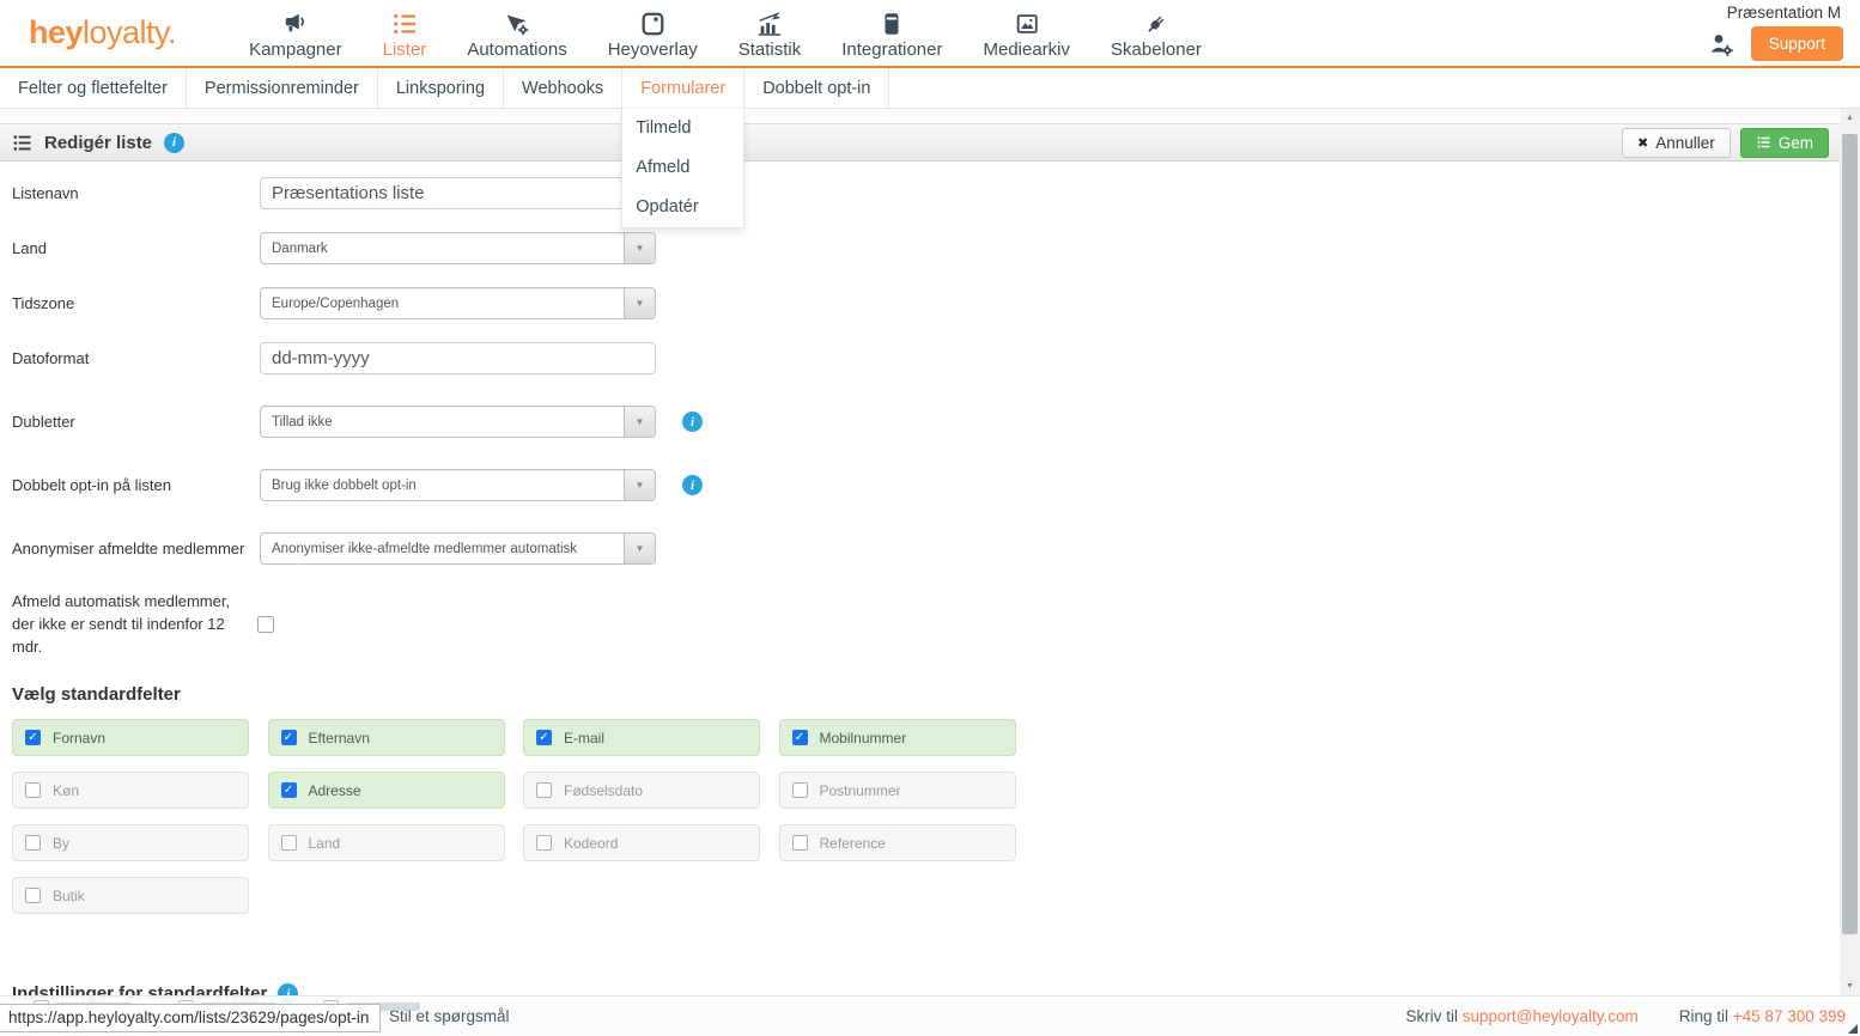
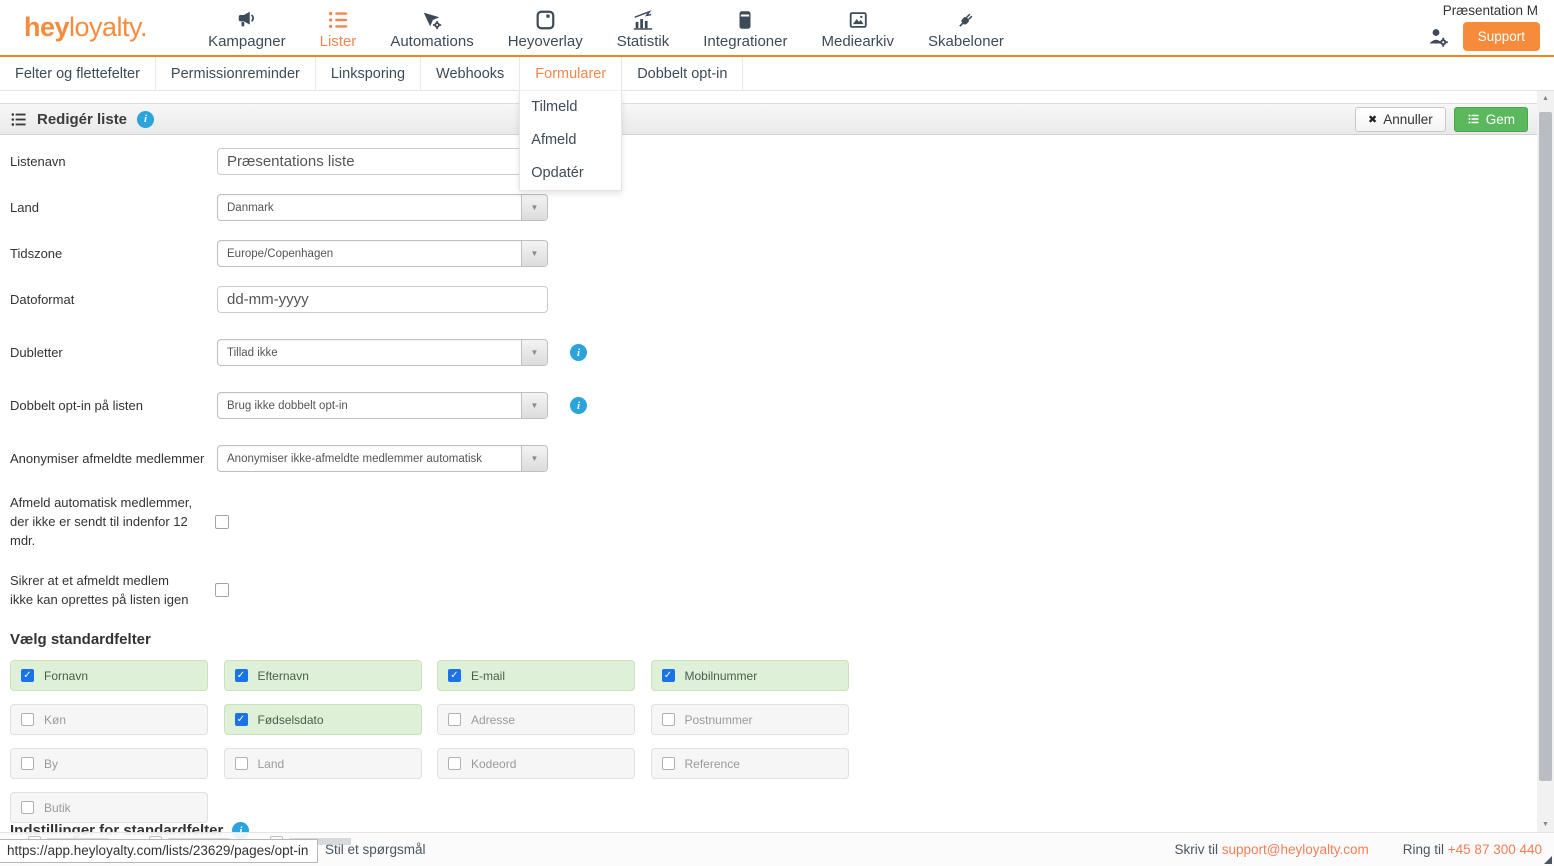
  heyloyalty.
  Kampagner
  Lister
  Automations
  Heyoverlay
  Statistik
  Integrationer
  Mediearkiv
  Skabeloner
  Præsentation M
  Support
  Felter og flettefelter
  Permissionreminder
  Linksporing
  Webhooks
  Formularer
  Tilmeld
  Afmeld
  Opdatér
  Dobbelt opt-in
  Redigér liste
  i
  ✖
  Annuller
  Gem
  Listenavn
  Præsentations liste
  Land
  Danmark
  ▼
  Tidszone
  Europe/Copenhagen
  ▼
  Datoformat
  dd-mm-yyyy
  Dubletter
  Tillad ikke
  ▼
  i
  Dobbelt opt-in på listen
  Brug ikke dobbelt opt-in
  ▼
  i
  Anonymiser afmeldte medlemmer
  Anonymiser ikke-afmeldte medlemmer automatisk
  ▼
  Afmeld automatisk medlemmer, der ikke er sendt til indenfor 12 mdr.
+ Sikrer at et afmeldt medlem ikke kan oprettes på listen igen
  Vælg standardfelter
  ✓
  Fornavn
  ✓
  Efternavn
  ✓
  E-mail
  ✓
  Mobilnummer
  ✓
  Køn
  ✓
- Adresse
+ Fødselsdato
  ✓
- Fødselsdato
+ Adresse
  ✓
  Postnummer
  ✓
  By
  ✓
  Land
  ✓
  Kodeord
  ✓
  Reference
  ✓
  Butik
  Indstillinger for standardfelter
  i
  Stil et spørgsmål
  Skriv til support@heyloyalty.com
- Ring til +45 87 300 399
+ Ring til +45 87 300 440
  https://app.heyloyalty.com/lists/23629/pages/opt-in
